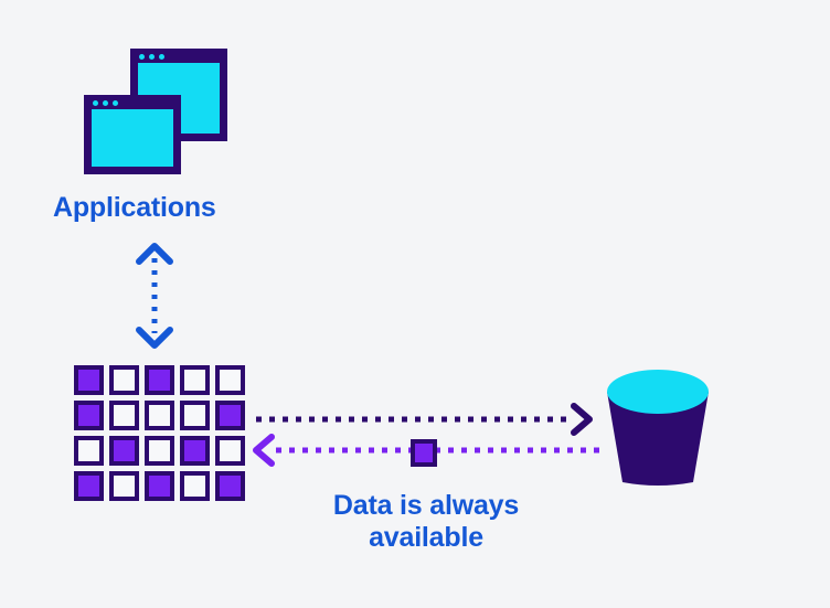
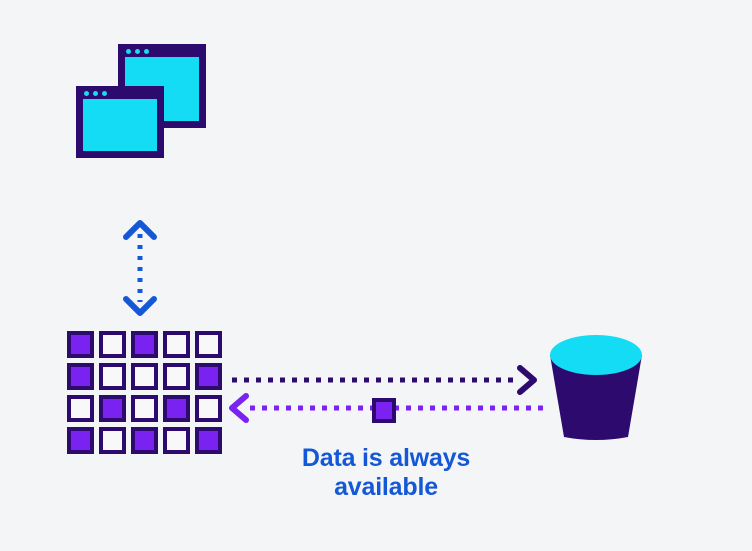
- Applications
  Data is always
  available
